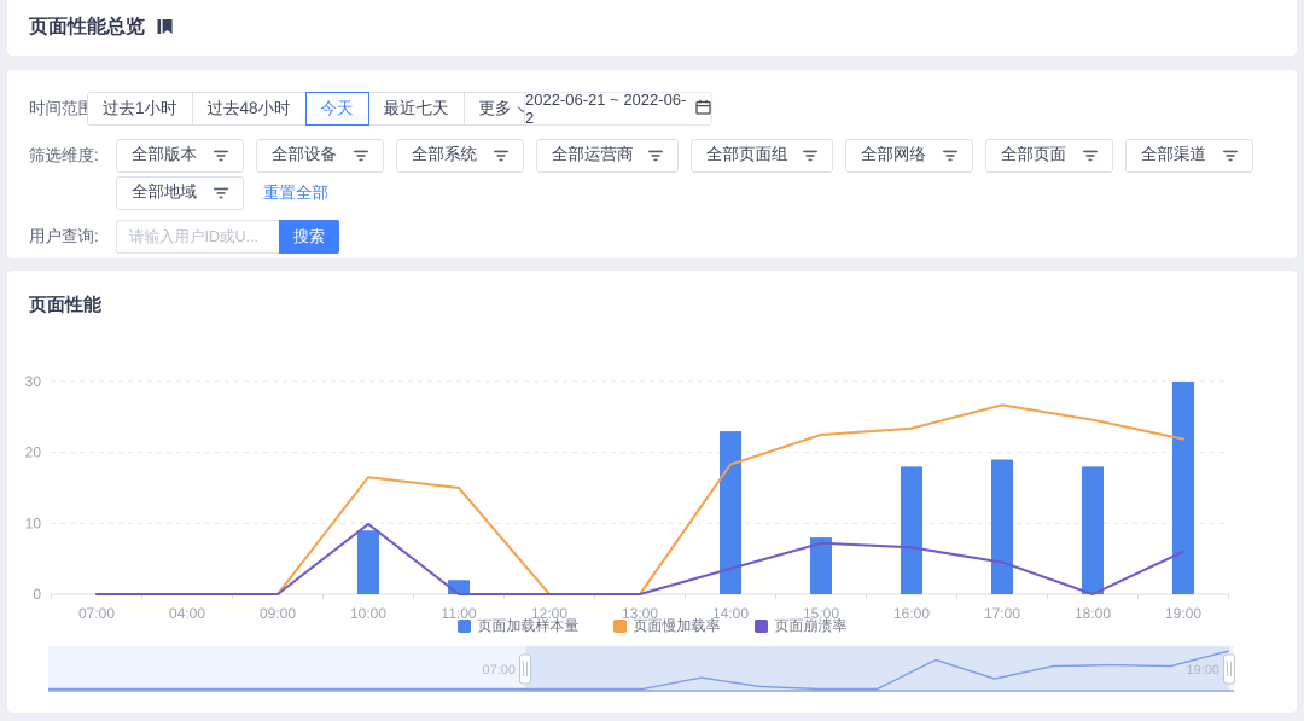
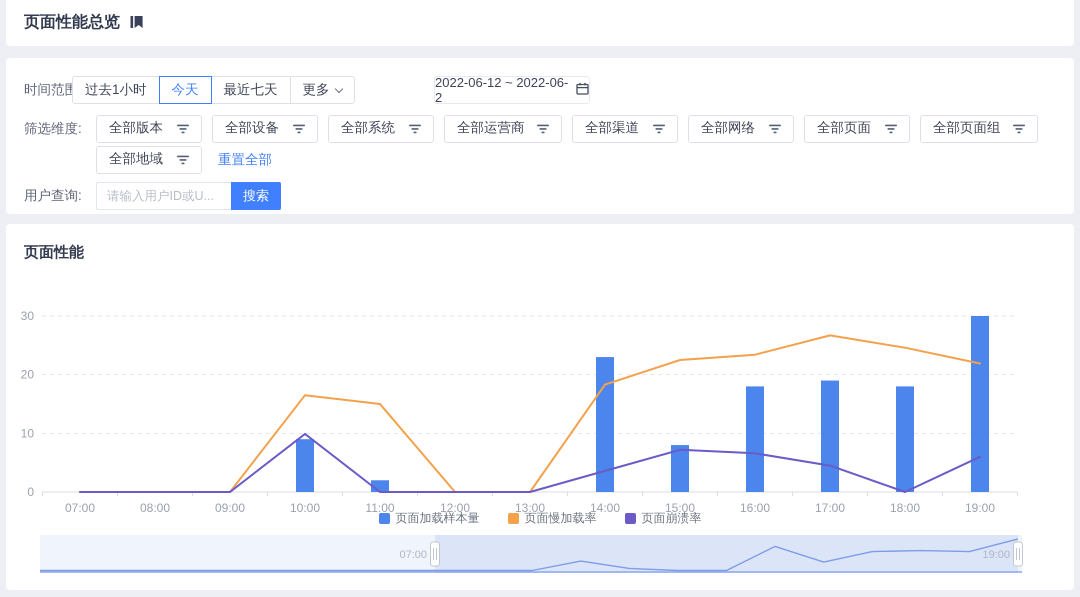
  页面性能总览
  过去1小时
- 过去48小时
  今天
  最近七天
  更多
- 2022-06-21 ~ 2022-06-2
+ 2022-06-12 ~ 2022-06-2
  筛选维度:
  全部版本
  全部设备
  全部系统
  全部运营商
- 全部页面组
+ 全部渠道
  全部网络
  全部页面
- 全部渠道
+ 全部页面组
  全部地域
  重置全部
  用户查询:
  请输入用户ID或U...
  搜索
  页面性能
  0
  10
  20
  30
  07:00
- 04:00
+ 08:00
  09:00
  10:00
  11:00
  12:00
  13:00
  14:00
  15:00
  16:00
  17:00
  18:00
  19:00
  07:00
  19:00
  页面加载样本量
  页面慢加载率
  页面崩溃率
